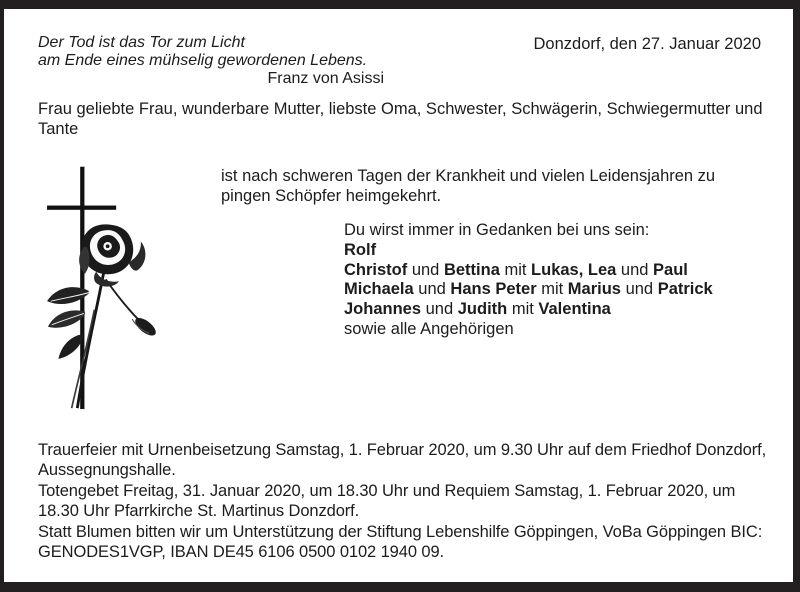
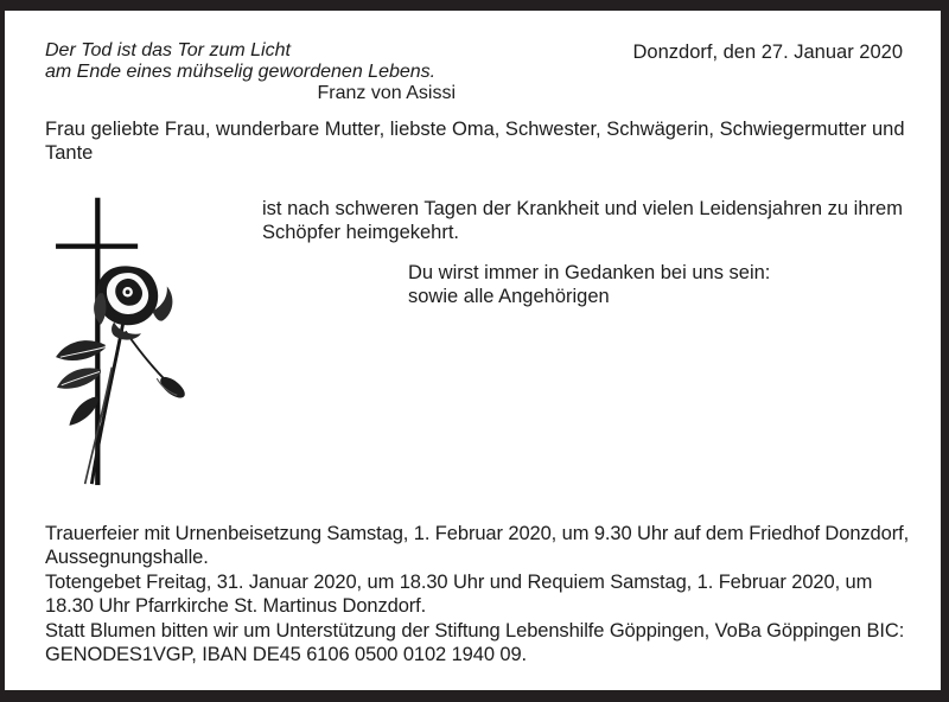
  Der Tod ist das Tor zum Licht
  am Ende eines mühselig gewordenen Lebens.
  Franz von Asissi
  Donzdorf, den 27. Januar 2020
  Frau geliebte Frau, wunderbare Mutter, liebste Oma, Schwester, Schwägerin, Schwieger­mutter und Tante
- ist nach schweren Tagen der Krankheit und vielen Leidensjahren zu pingen Schöpfer heimgekehrt.
+ ist nach schweren Tagen der Krankheit und vielen Leidensjahren zu ihrem Schöpfer heimgekehrt.
  Du wirst immer in Gedanken bei uns sein:
- Rolf
- Christof und Bettina mit Lukas, Lea und Paul
- Michaela und Hans Peter mit Marius und Patrick
- Johannes und Judith mit Valentina
  sowie alle Angehörigen
  Trauerfeier mit Urnenbeisetzung Samstag, 1. Februar 2020, um 9.30 Uhr auf dem Friedhof Donzdorf, Aussegnungshalle.
  Totengebet Freitag, 31. Januar 2020, um 18.30 Uhr und Requiem Samstag, 1. Februar 2020, um 18.30 Uhr Pfarrkirche St. Martinus Donzdorf.
  Statt Blumen bitten wir um Unterstützung der Stiftung Lebenshilfe Göppingen, VoBa Göp­pingen BIC: GENODES1VGP, IBAN DE45 6106 0500 0102 1940 09.
